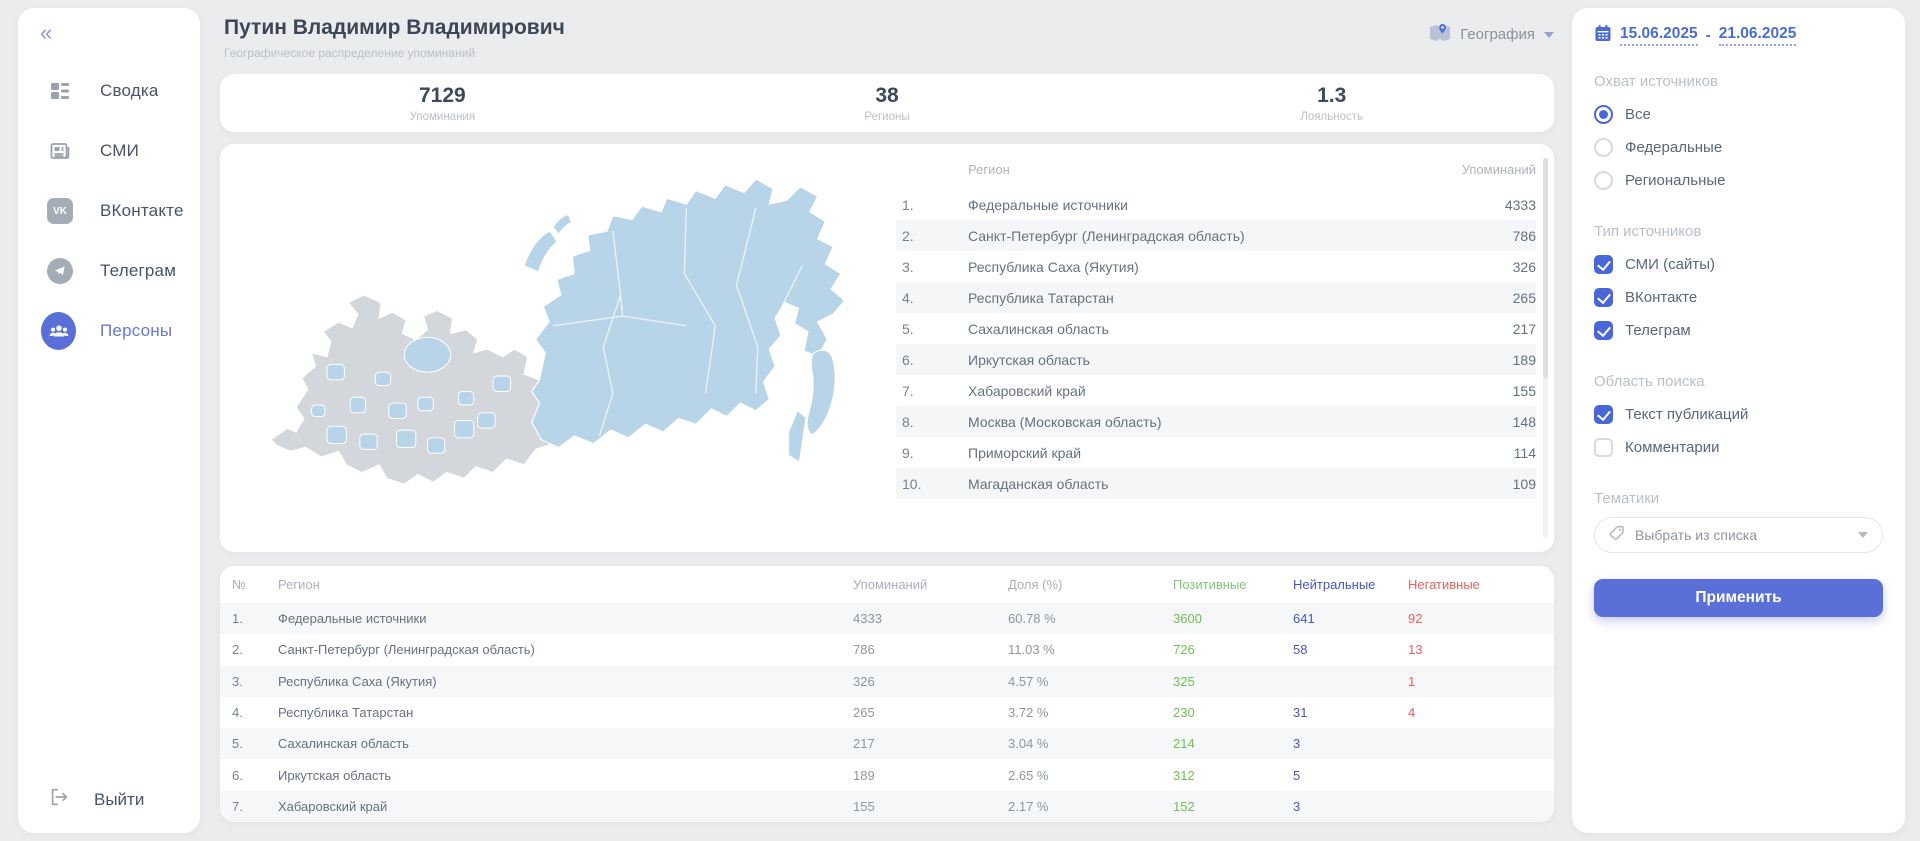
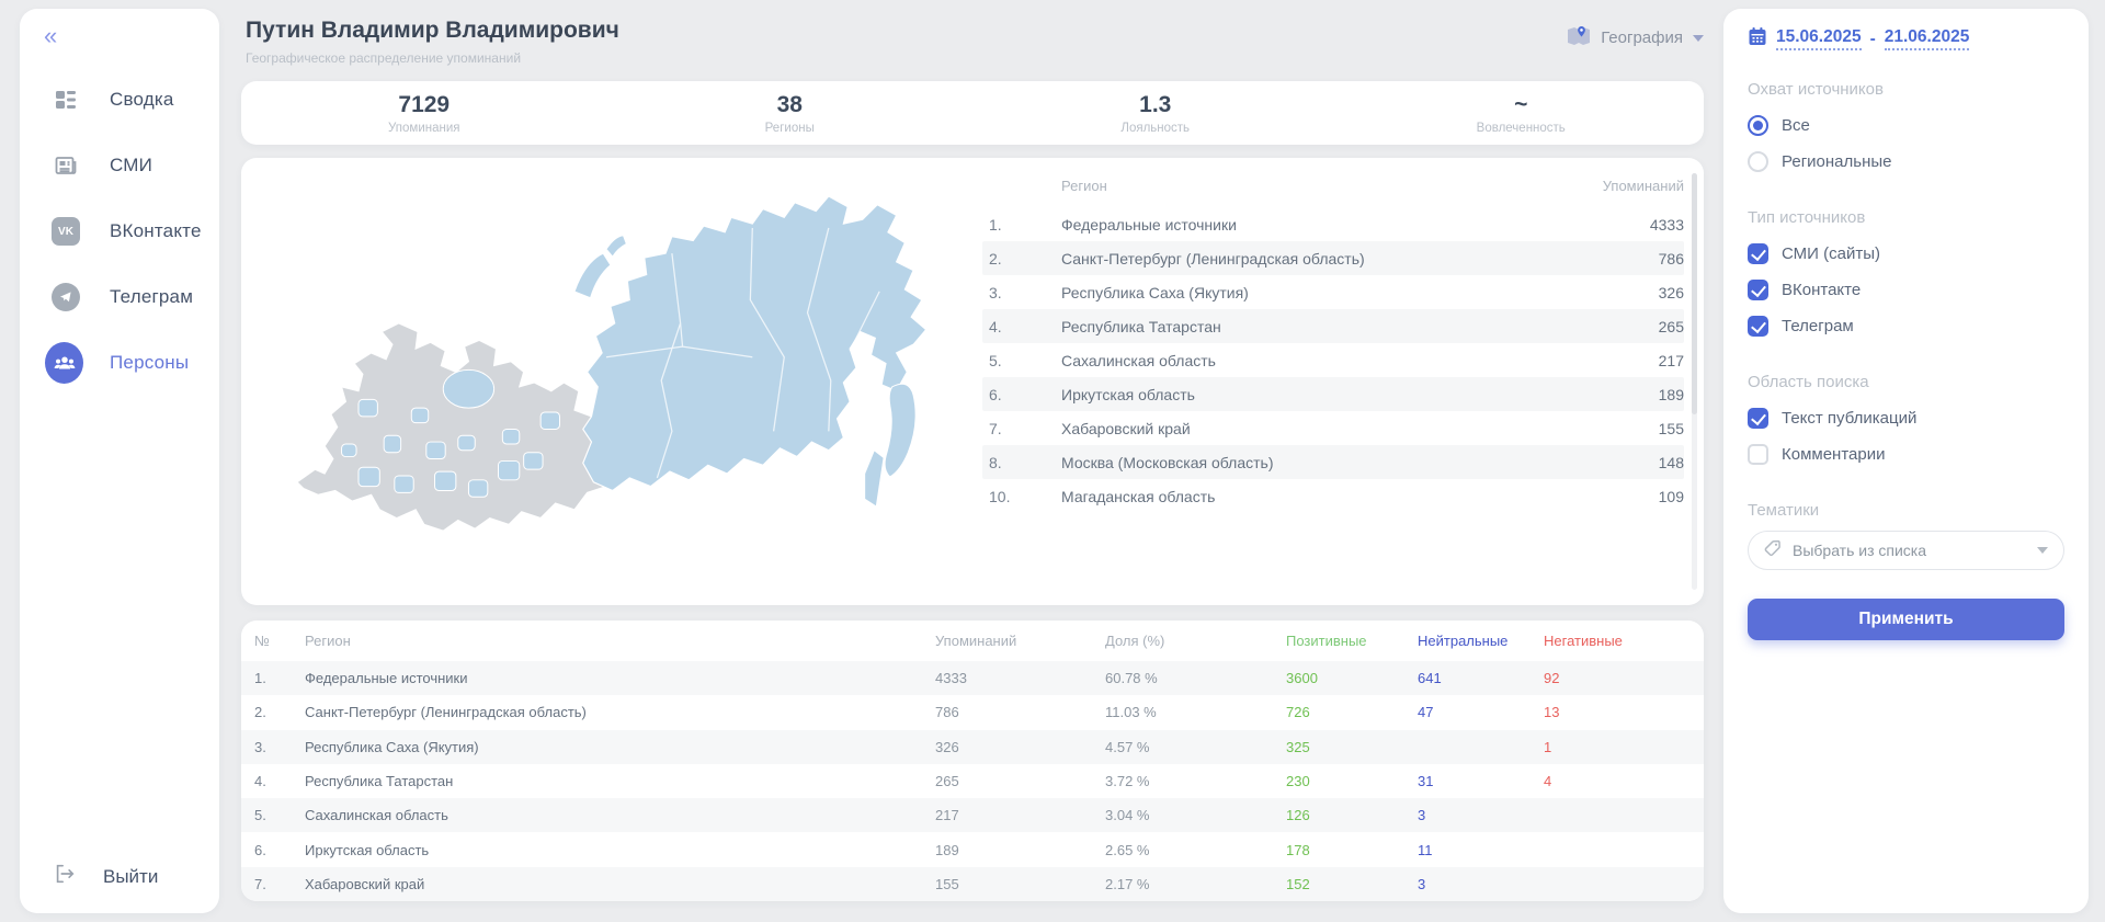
  «
  Сводка
  СМИ
  VK
  ВКонтакте
  Телеграм
  Персоны
  Выйти
  Путин Владимир Владимирович
  Географическое распределение упоминаний
  География
  7129
  Упоминания
  38
  Регионы
  1.3
  Лояльность
+ ~
+ Вовлеченность
  Регион
  Упоминаний
  1.
  Федеральные источники
  4333
  2.
  Санкт-Петербург (Ленинградская область)
  786
  3.
  Республика Саха (Якутия)
  326
  4.
  Республика Татарстан
  265
  5.
  Сахалинская область
  217
  6.
  Иркутская область
  189
  7.
  Хабаровский край
  155
  8.
  Москва (Московская область)
  148
- 9.
- Приморский край
- 114
  10.
  Магаданская область
  109
  №
  Регион
  Упоминаний
  Доля (%)
  Позитивные
  Нейтральные
  Негативные
  1.
  Федеральные источники
  4333
  60.78 %
  3600
  641
  92
  2.
  Санкт-Петербург (Ленинградская область)
  786
  11.03 %
  726
- 58
+ 47
  13
  3.
  Республика Саха (Якутия)
  326
  4.57 %
  325
  1
  4.
  Республика Татарстан
  265
  3.72 %
  230
  31
  4
  5.
  Сахалинская область
  217
  3.04 %
- 214
+ 126
  3
  6.
  Иркутская область
  189
  2.65 %
- 312
+ 178
- 5
+ 11
  7.
  Хабаровский край
  155
  2.17 %
  152
  3
  15.06.2025
  -
  21.06.2025
  Охват источников
  Все
- Федеральные
  Региональные
  Тип источников
  СМИ (сайты)
  ВКонтакте
  Телеграм
  Область поиска
  Текст публикаций
  Комментарии
  Тематики
  Выбрать из списка
  Применить
